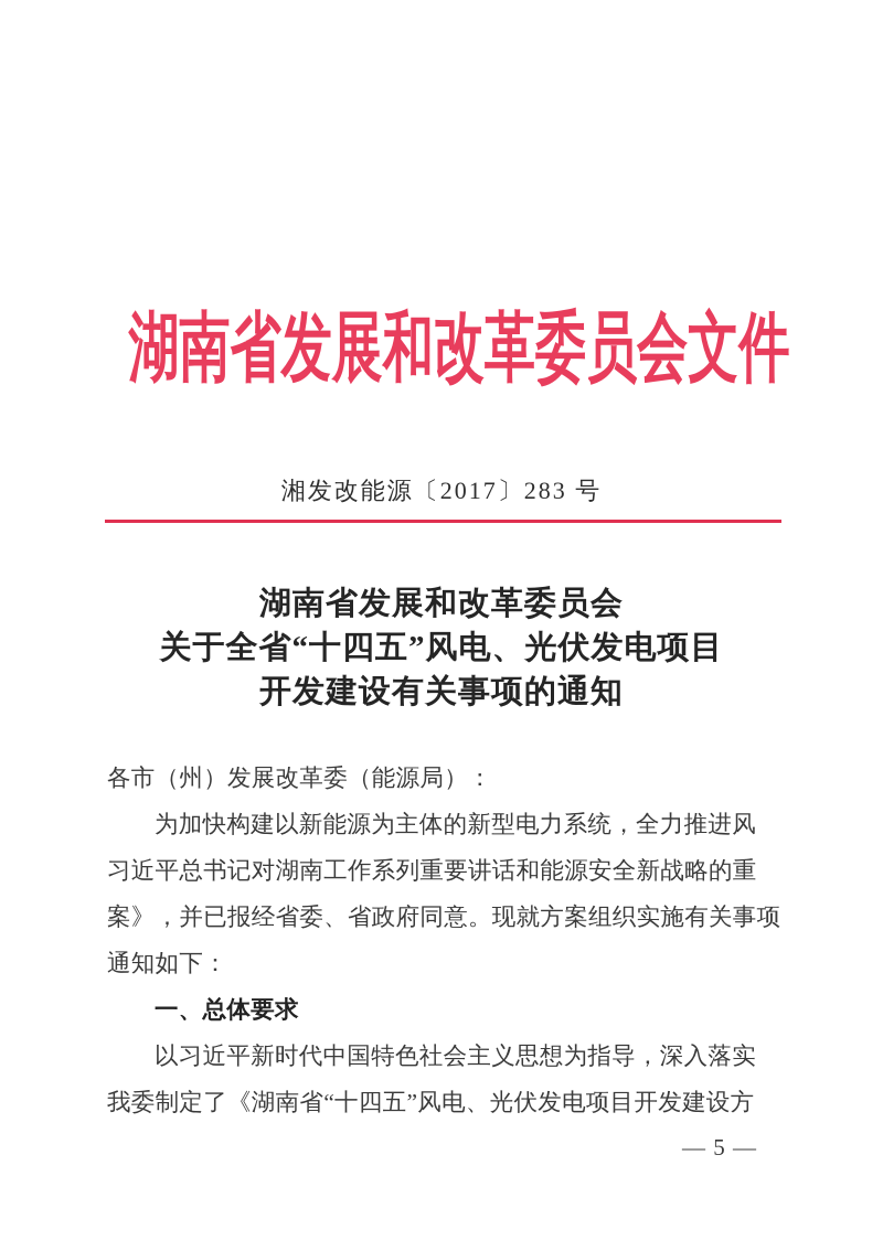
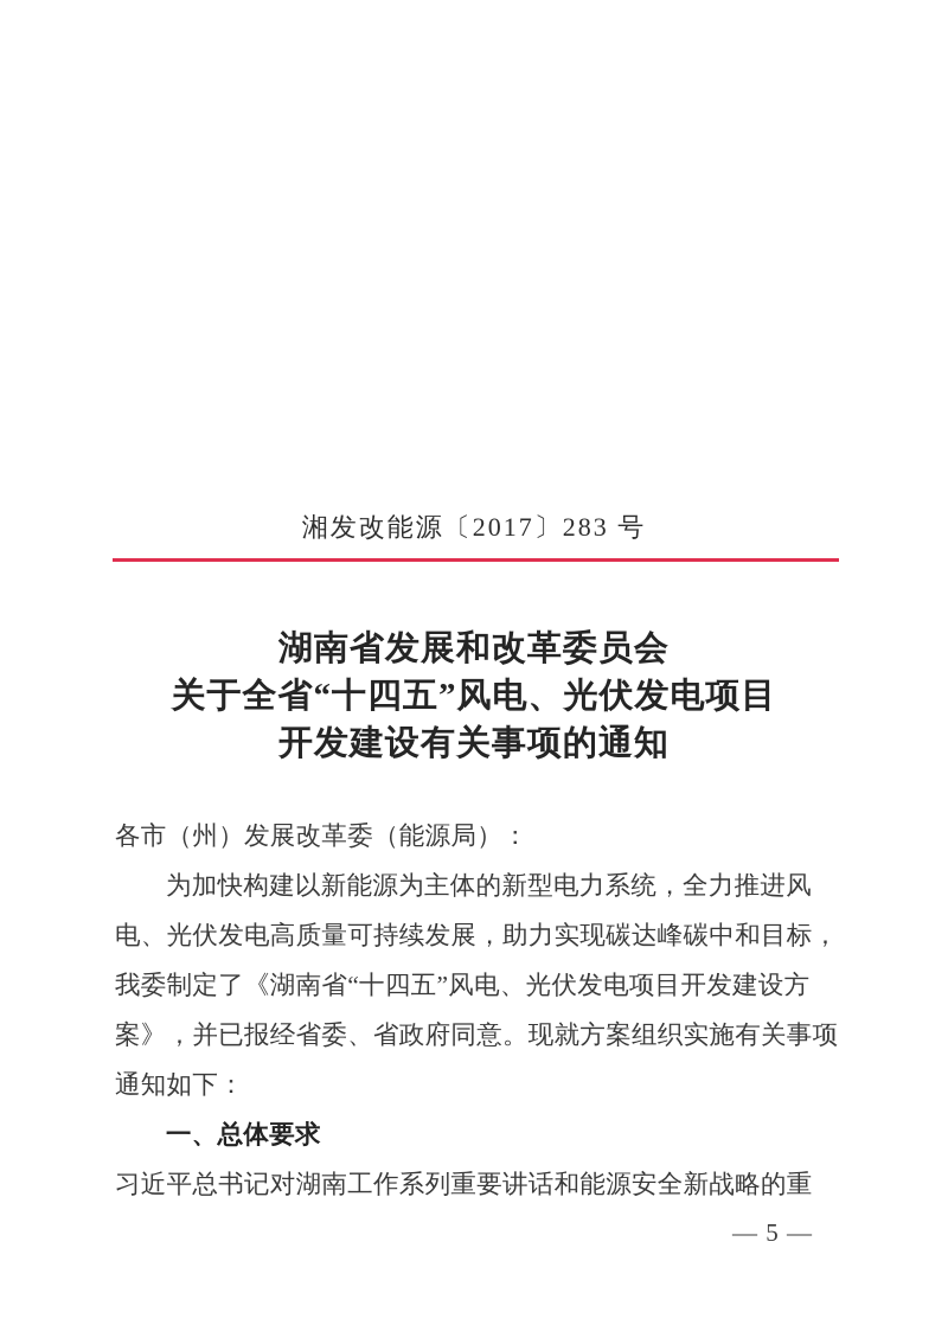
- 湖南省发展和改革委员会文件
  湘发改能源〔2017〕283 号
  湖南省发展和改革委员会
  关于全省“十四五”风电、光伏发电项目
  开发建设有关事项的通知
  各市（州）发展改革委（能源局）：
  为加快构建以新能源为主体的新型电力系统，全力推进风
+ 电、光伏发电高质量可持续发展，助力实现碳达峰碳中和目标，
- 习近平总书记对湖南工作系列重要讲话和能源安全新战略的重
+ 我委制定了《湖南省“十四五”风电、光伏发电项目开发建设方
  案》，并已报经省委、省政府同意。现就方案组织实施有关事项
  通知如下：
  一、总体要求
- 以习近平新时代中国特色社会主义思想为指导，深入落实
- 我委制定了《湖南省“十四五”风电、光伏发电项目开发建设方
+ 习近平总书记对湖南工作系列重要讲话和能源安全新战略的重
  — 5 —
